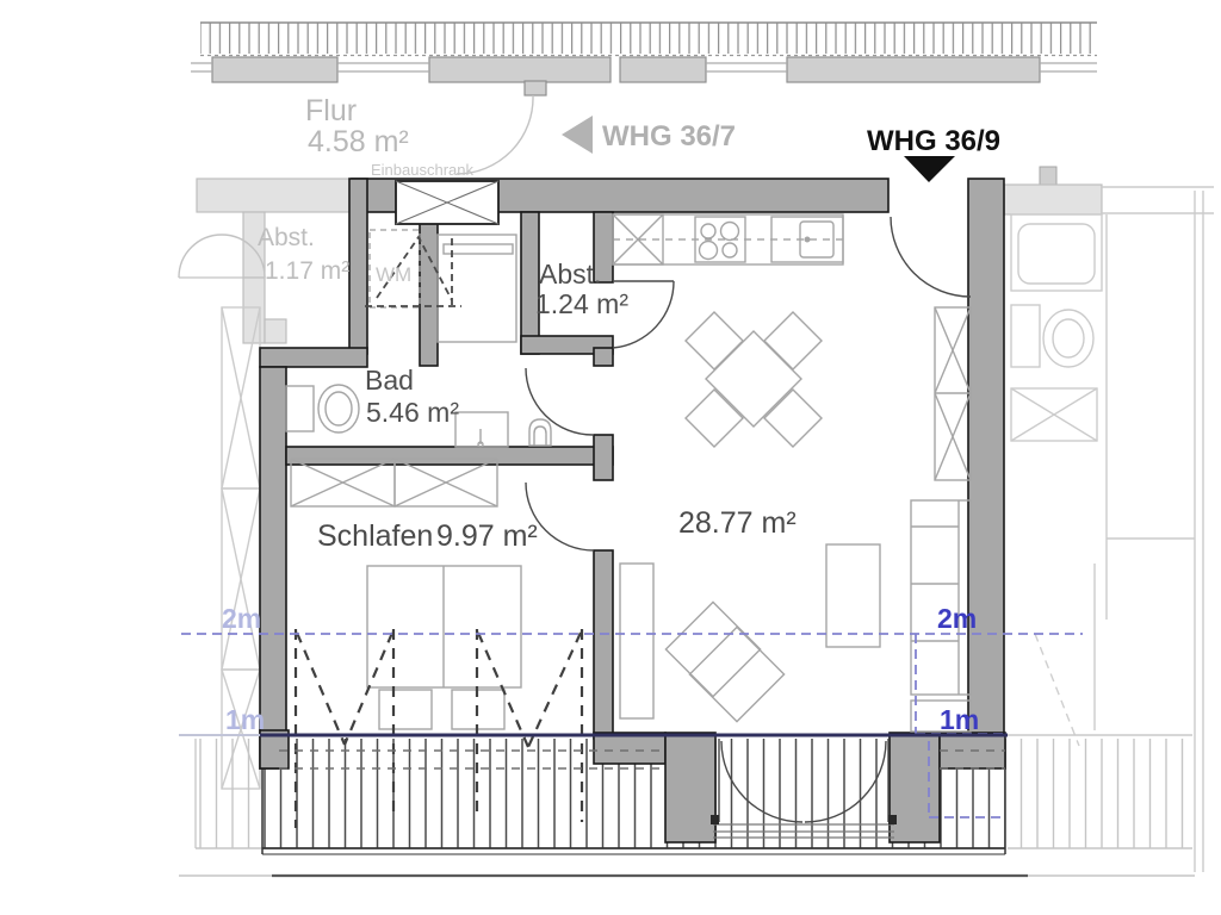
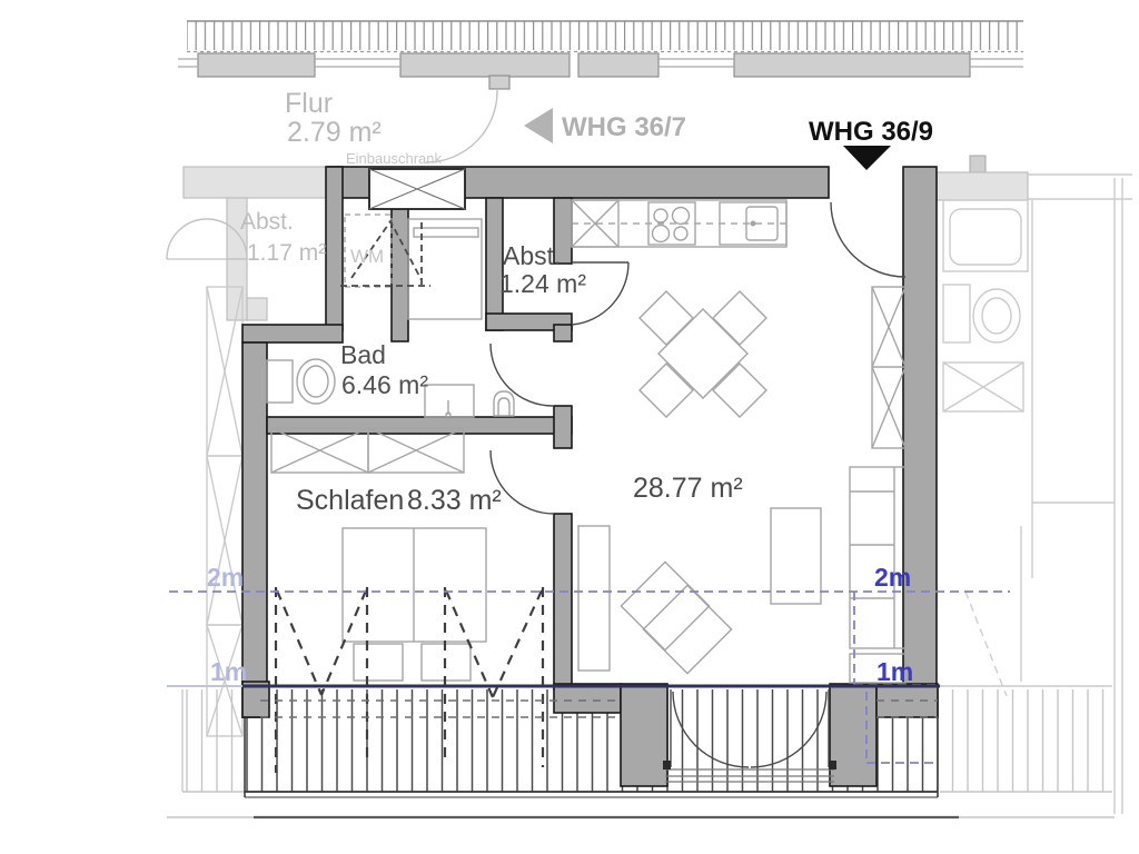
  Flur
- 4.58 m²
+ 2.79 m²
  Einbauschrank
  WHG 36/7
  WHG 36/9
  Abst.
  1.17 m²
  Abst.
  1.24 m²
  Bad
- 5.46 m²
+ 6.46 m²
  WM
  Schlafen
- 9.97 m²
+ 8.33 m²
  28.77 m²
  2m
  1m
  2m
  1m
